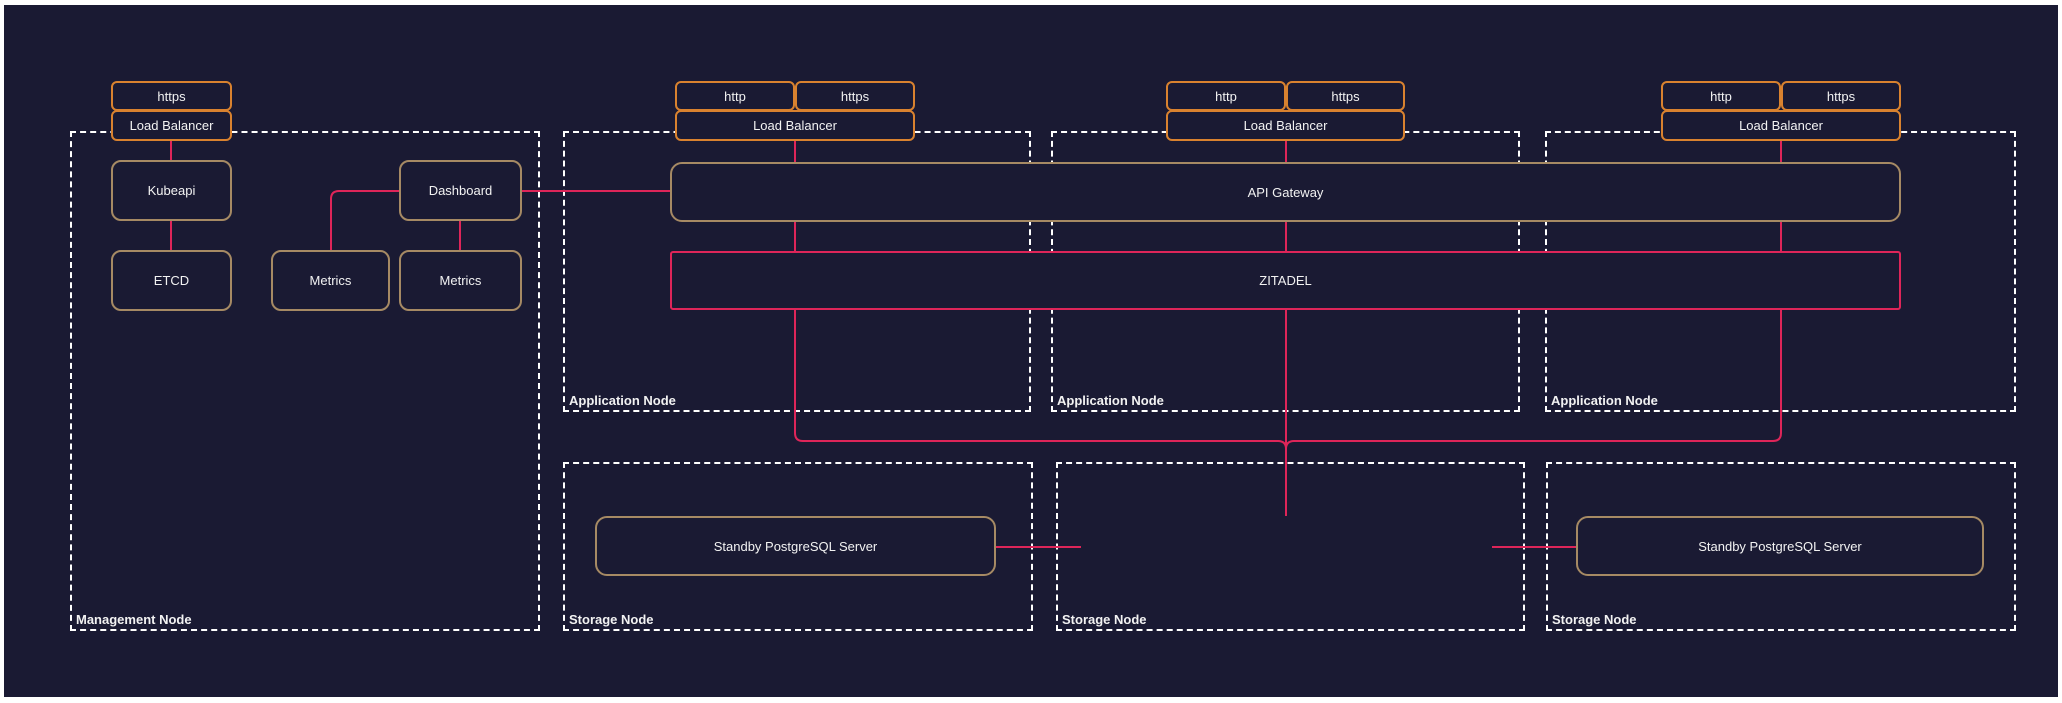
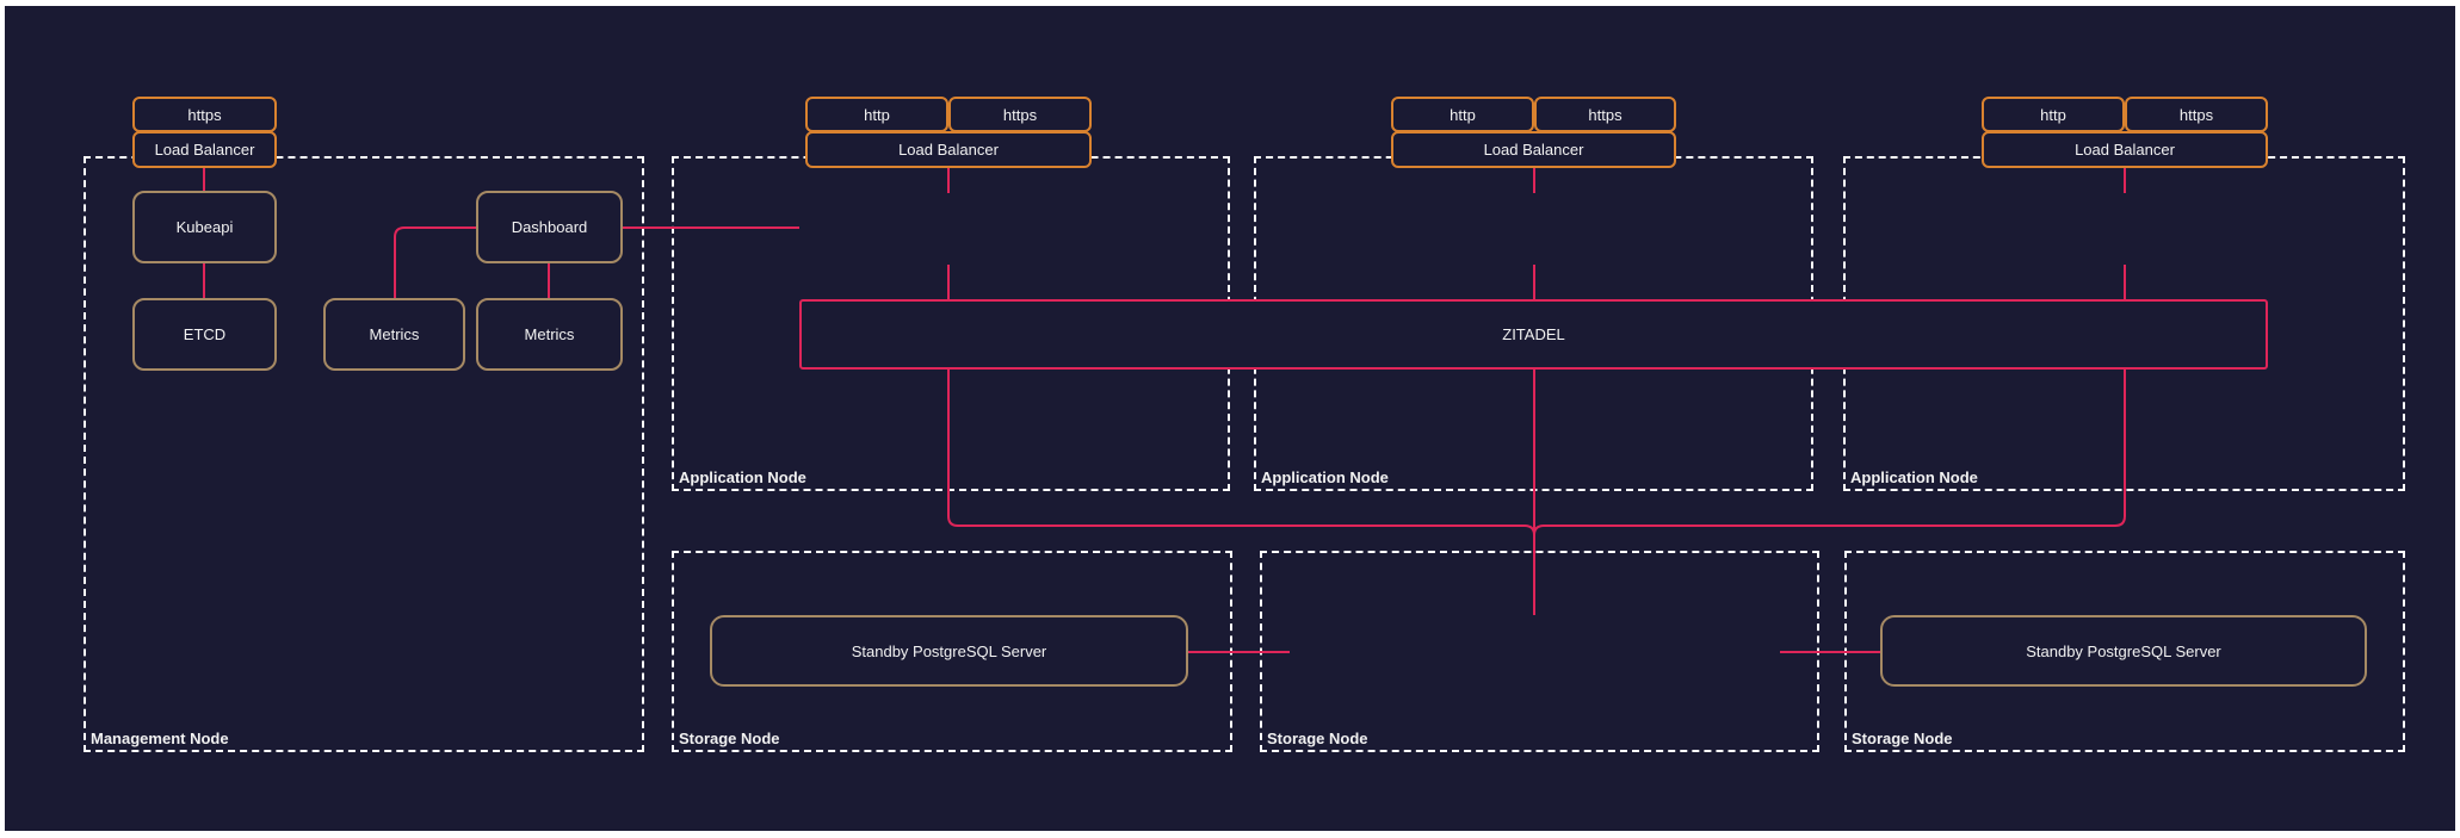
  Management Node
  Application Node
  Application Node
  Application Node
  Storage Node
  Storage Node
  Storage Node
  https
  Load Balancer
  Kubeapi
  ETCD
  Metrics
  Dashboard
  Metrics
  http
  https
  Load Balancer
  http
  https
  Load Balancer
  http
  https
  Load Balancer
- API Gateway
  ZITADEL
  Standby PostgreSQL Server
  Standby PostgreSQL Server
